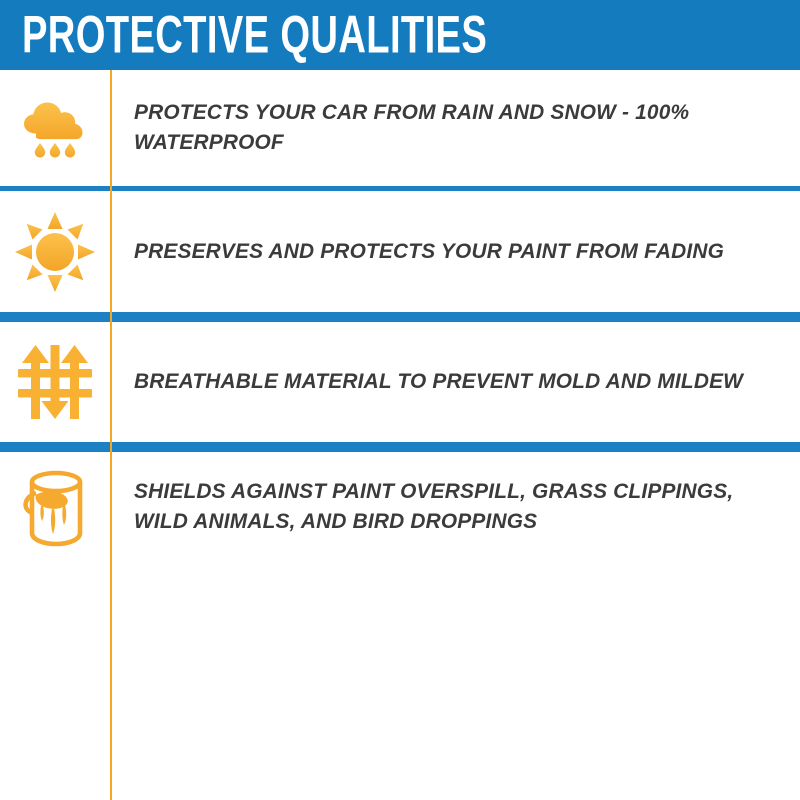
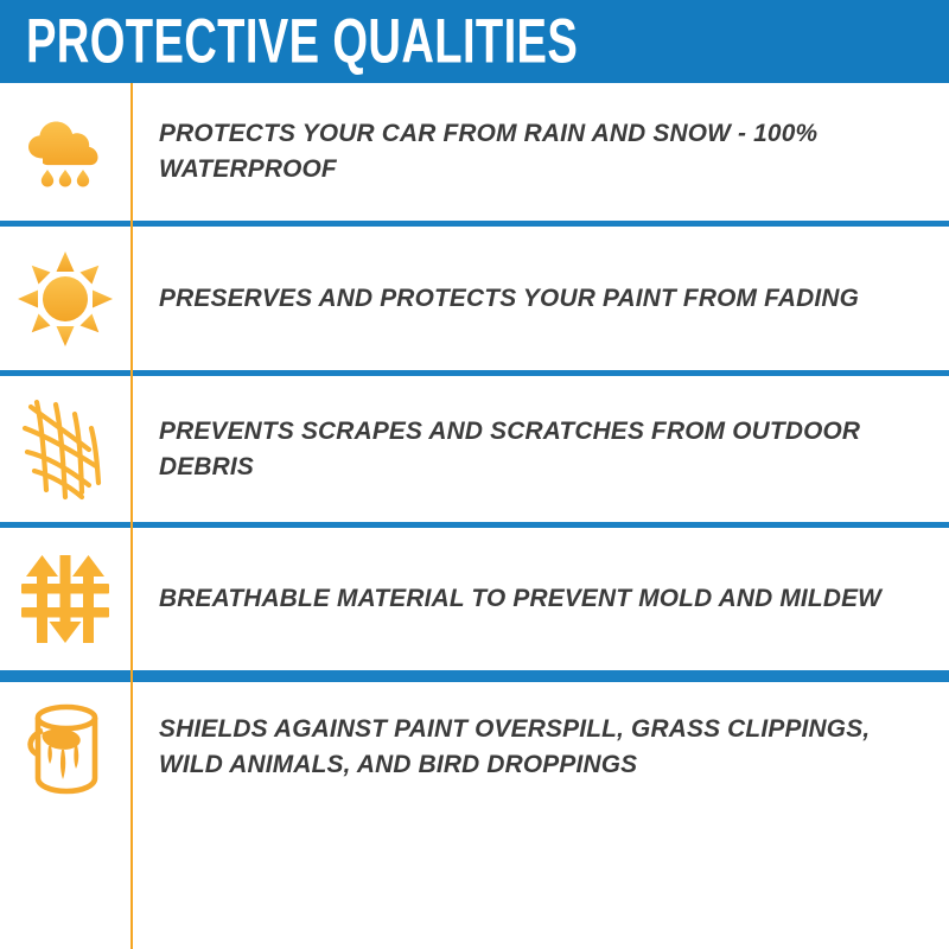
  PROTECTIVE QUALITIES
  PROTECTS YOUR CAR FROM RAIN AND SNOW - 100% WATERPROOF
  PRESERVES AND PROTECTS YOUR PAINT FROM FADING
+ PREVENTS SCRAPES AND SCRATCHES FROM OUTDOOR DEBRIS
  BREATHABLE MATERIAL TO PREVENT MOLD AND MILDEW
  SHIELDS AGAINST PAINT OVERSPILL, GRASS CLIPPINGS, WILD ANIMALS, AND BIRD DROPPINGS
